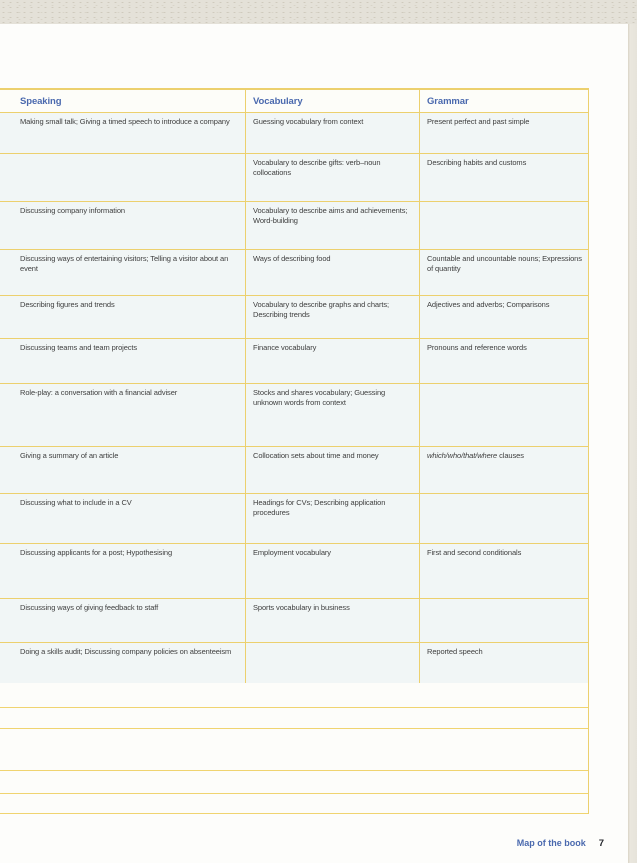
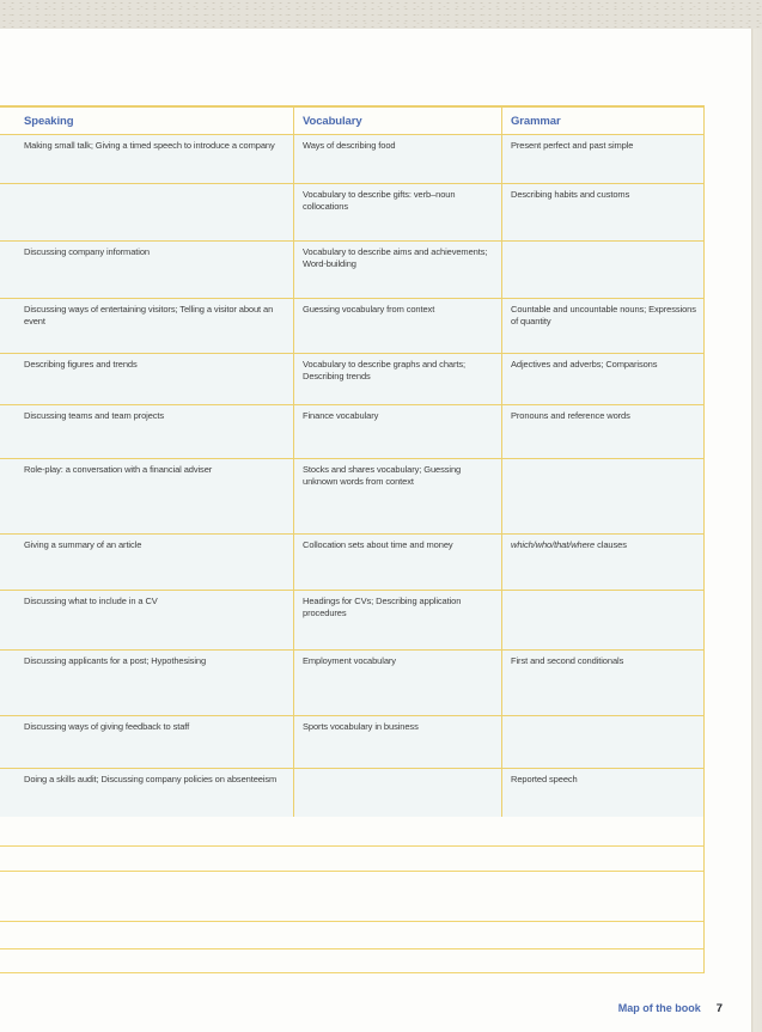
  Speaking
  Vocabulary
  Grammar
  Making small talk; Giving a timed speech to introduce a company
- Guessing vocabulary from context
+ Ways of describing food
  Present perfect and past simple
  Vocabulary to describe gifts: verb–noun collocations
  Describing habits and customs
  Discussing company information
  Vocabulary to describe aims and achievements; Word-building
  Discussing ways of entertaining visitors; Telling a visitor about an event
- Ways of describing food
+ Guessing vocabulary from context
  Countable and uncountable nouns; Expressions of quantity
  Describing figures and trends
  Vocabulary to describe graphs and charts; Describing trends
  Adjectives and adverbs; Comparisons
  Discussing teams and team projects
  Finance vocabulary
  Pronouns and reference words
  Role-play: a conversation with a financial adviser
  Stocks and shares vocabulary; Guessing unknown words from context
  Giving a summary of an article
  Collocation sets about time and money
  which/who/that/where clauses
  Discussing what to include in a CV
  Headings for CVs; Describing application procedures
  Discussing applicants for a post; Hypothesising
  Employment vocabulary
  First and second conditionals
  Discussing ways of giving feedback to staff
  Sports vocabulary in business
  Doing a skills audit; Discussing company policies on absenteeism
  Reported speech
  Map of the book
  7
